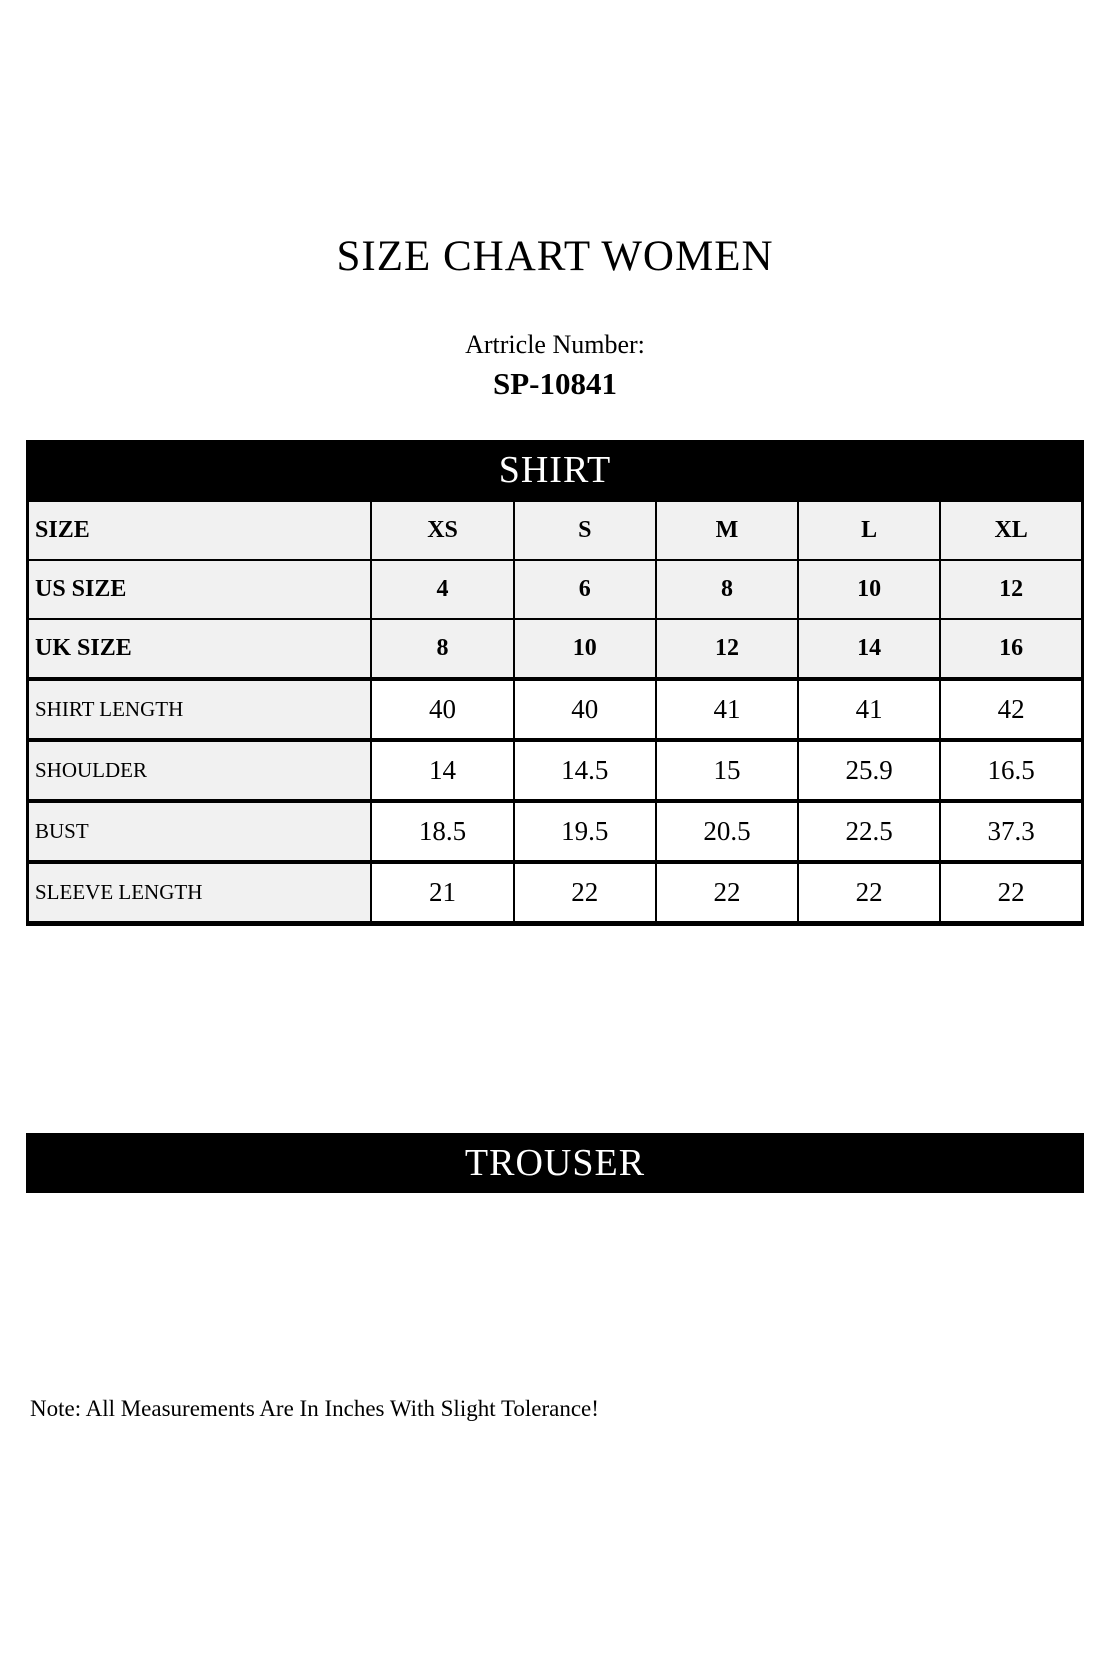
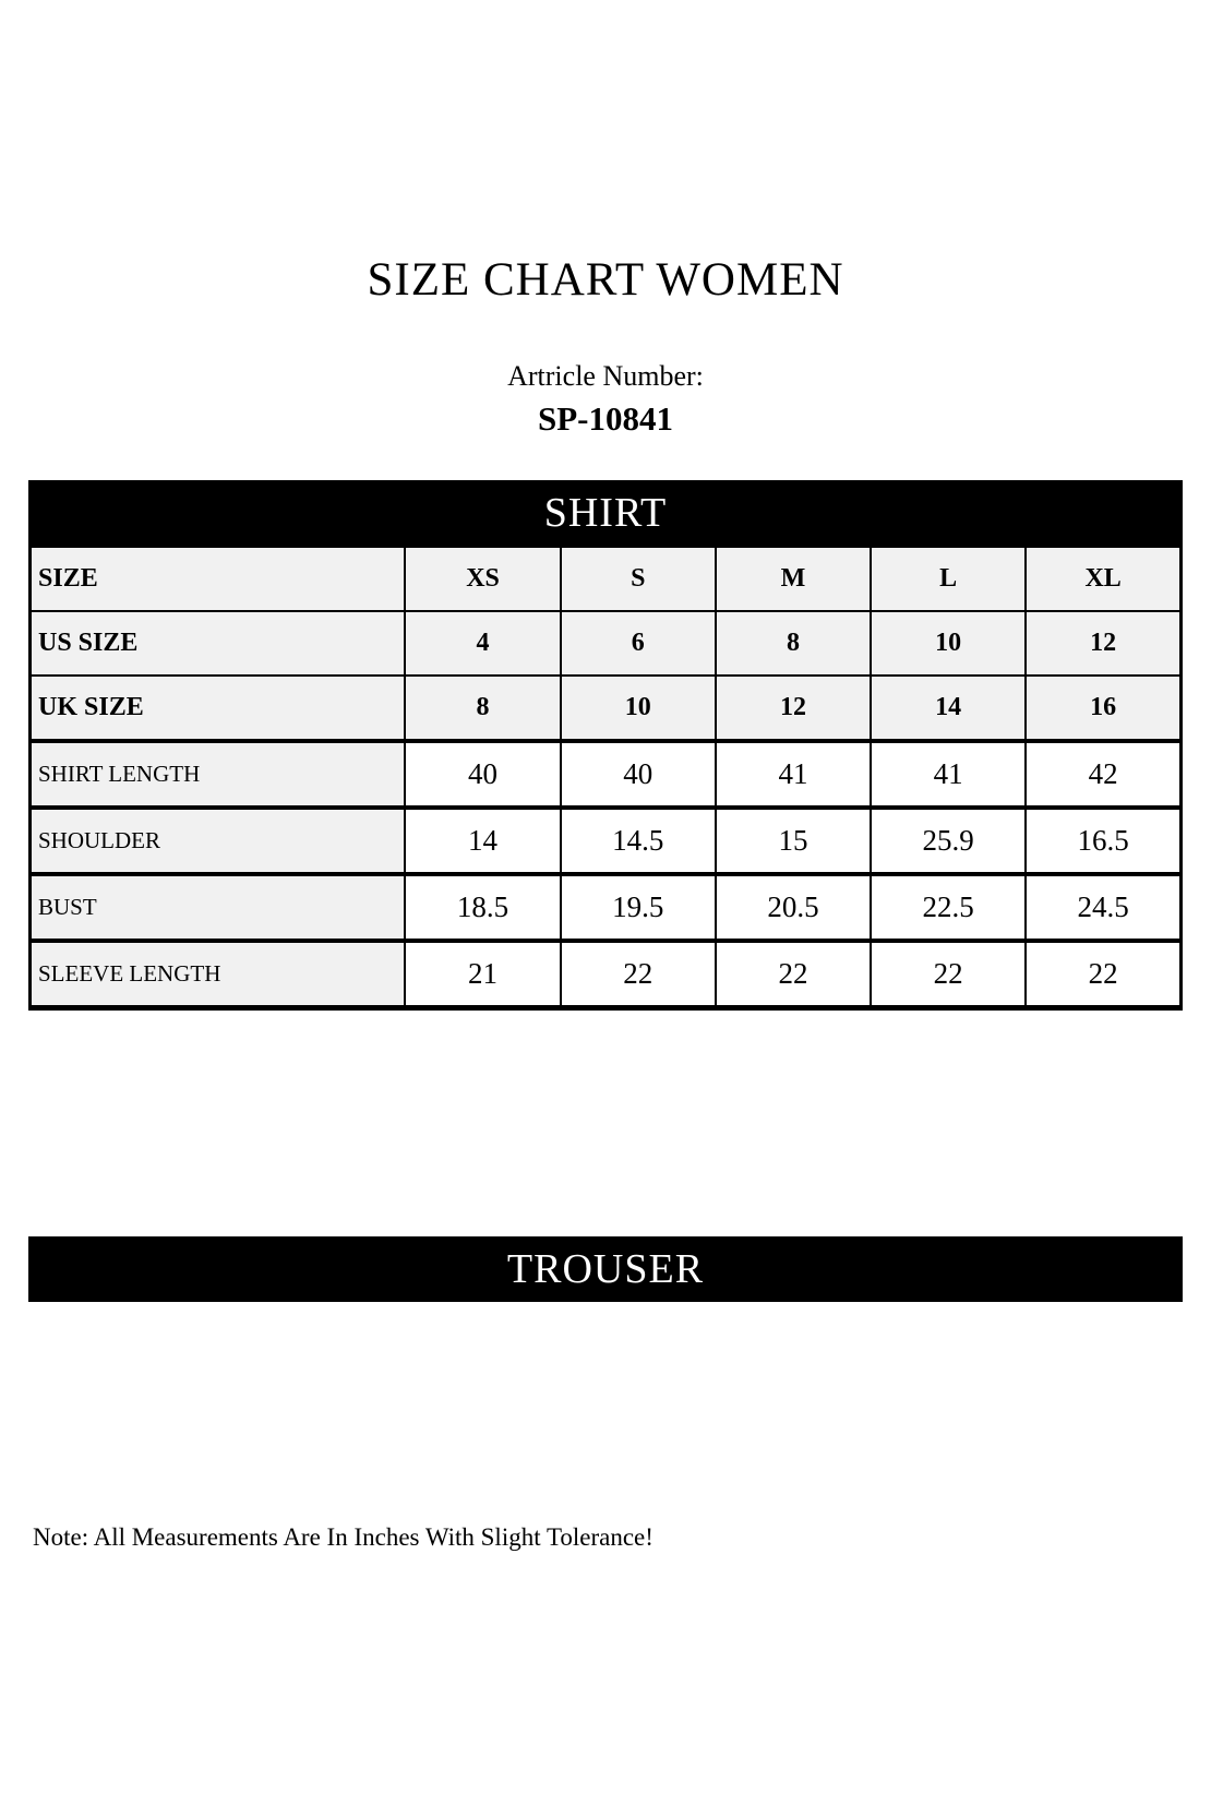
  SIZE CHART WOMEN
  Artricle Number:
  SP-10841
  SHIRT
  SIZE	XS	S	M	L	XL
  US SIZE	4	6	8	10	12
  UK SIZE	8	10	12	14	16
  SHIRT LENGTH	40	40	41	41	42
  SHOULDER	14	14.5	15	25.9	16.5
- BUST	18.5	19.5	20.5	22.5	37.3
+ BUST	18.5	19.5	20.5	22.5	24.5
  SLEEVE LENGTH	21	22	22	22	22
  TROUSER
  Note: All Measurements Are In Inches With Slight Tolerance!
